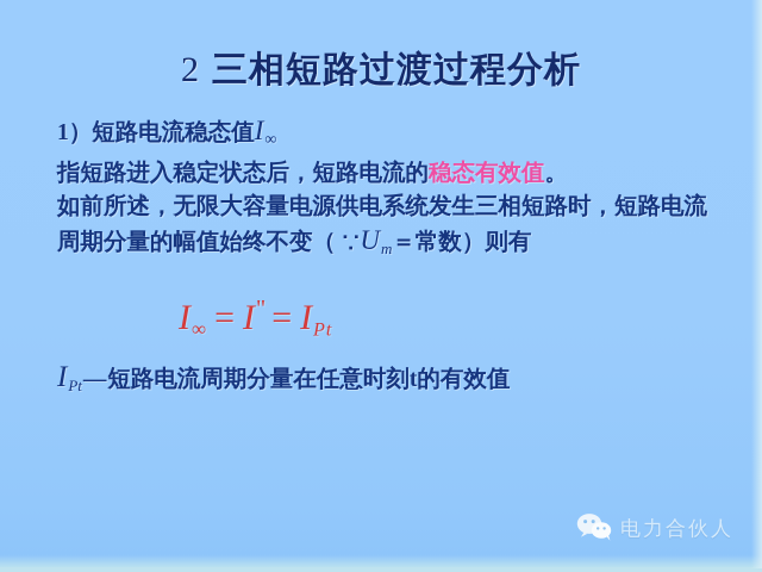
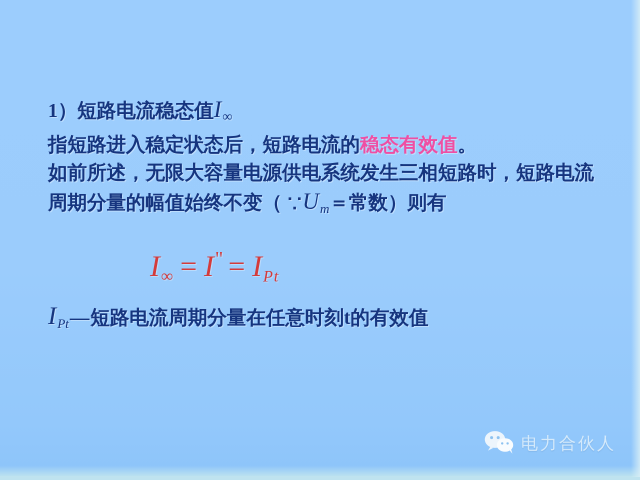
- 2 三相短路过渡过程分析
  1）短路电流稳态值I∞
  指短路进入稳定状态后，短路电流的稳态有效值。
  如前所述，无限大容量电源供电系统发生三相短路时，短路电流周期分量的幅值始终不变（ ∵Um＝常数）则有
  I∞ = I" = IPt
  IPt—短路电流周期分量在任意时刻t的有效值
  电力合伙人
